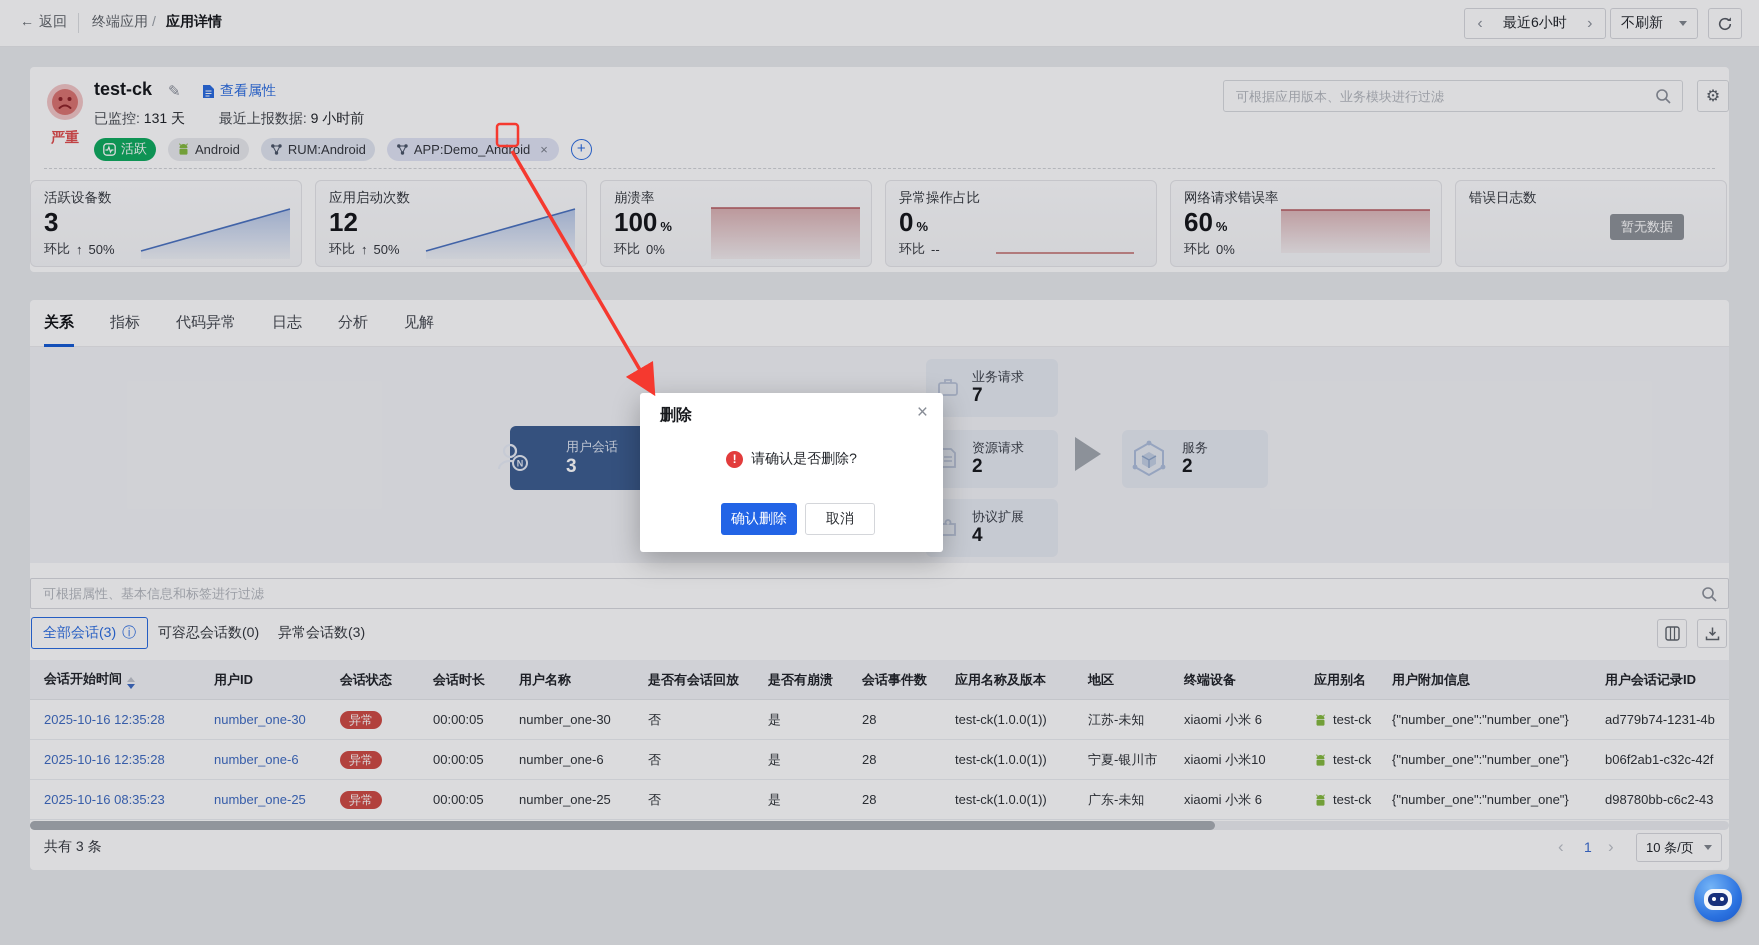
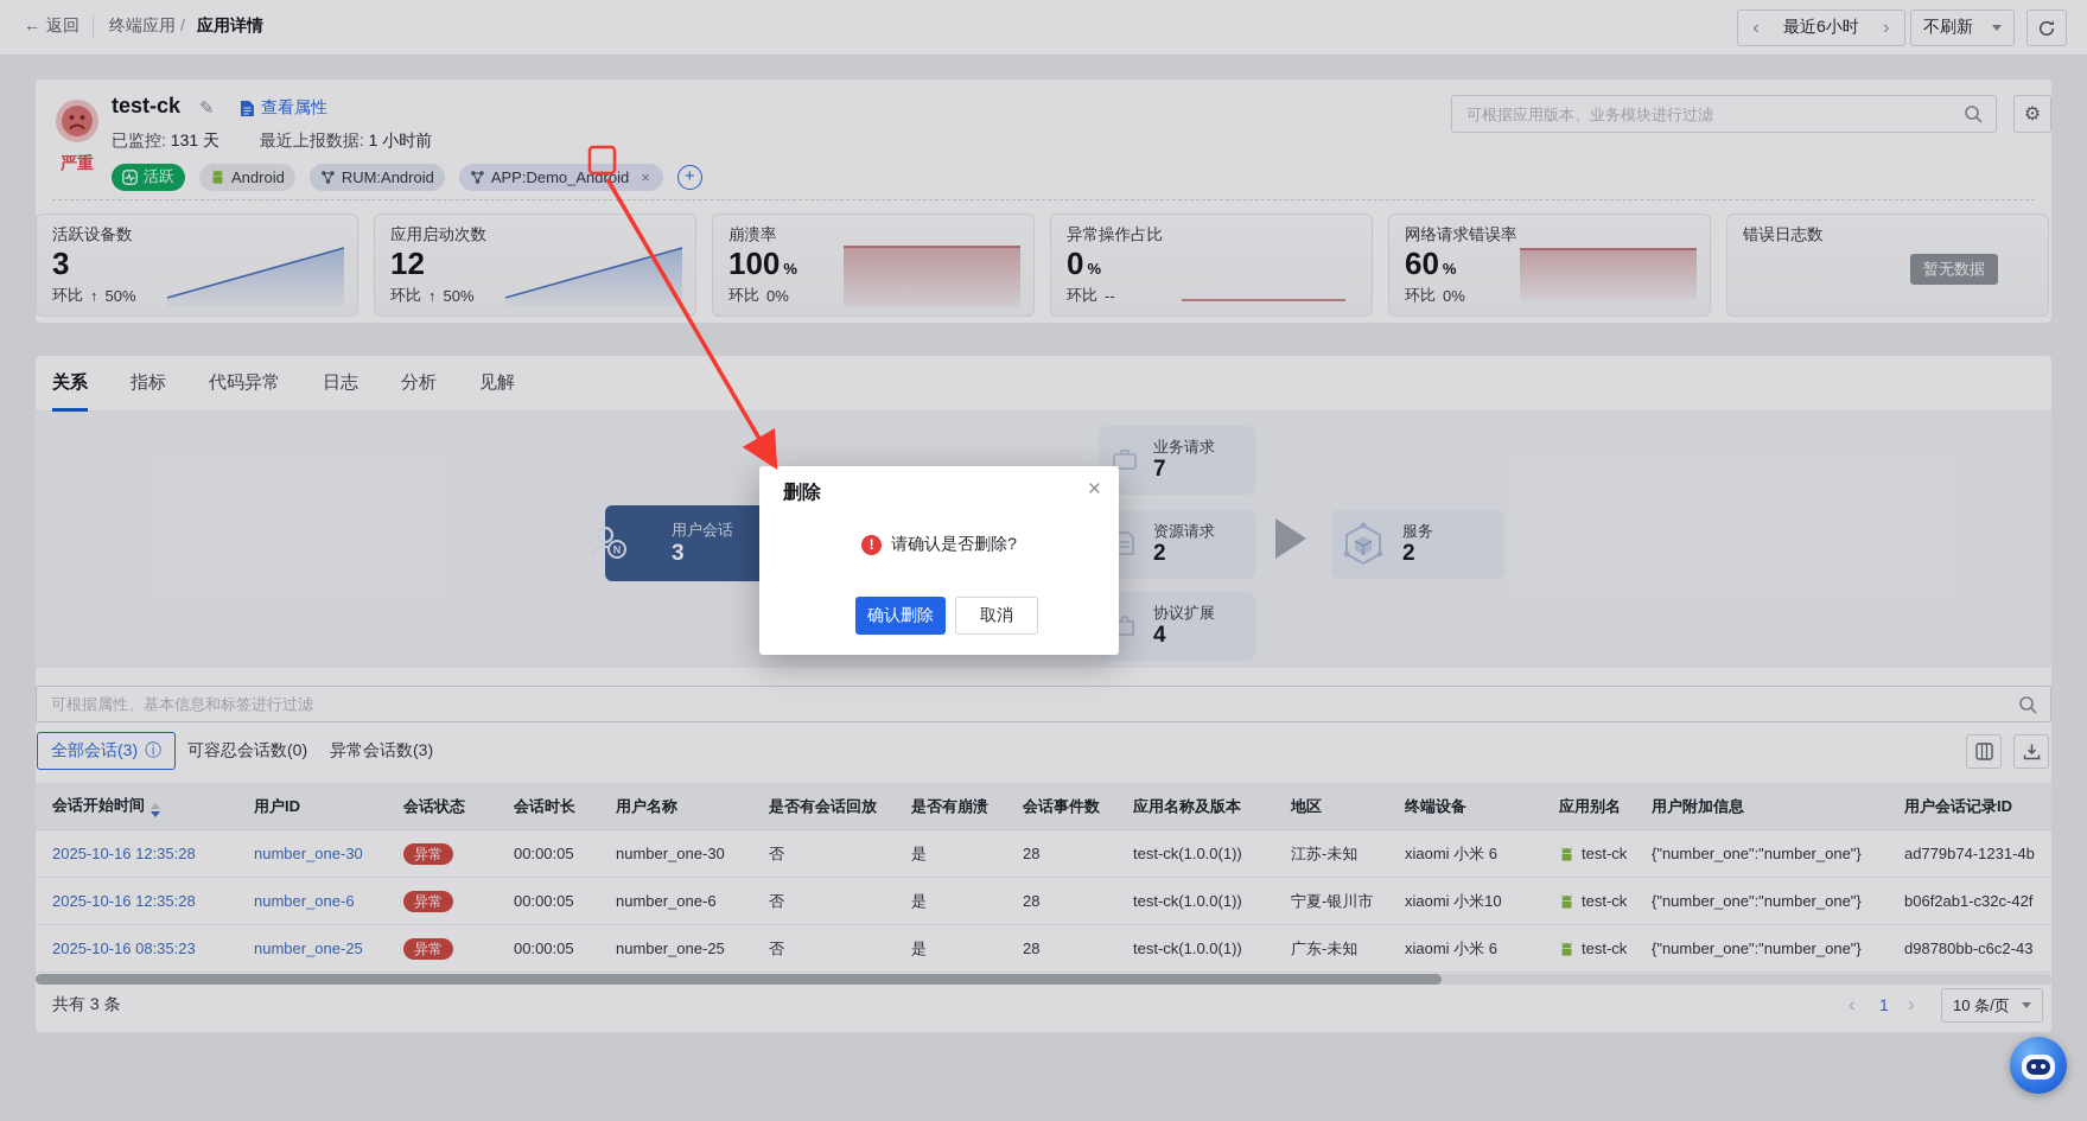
  ← 返回
  终端应用
  /
  应用详情
  ‹
  最近6小时
  ›
  不刷新
  严重
  test-ck
  ✎
  查看属性
- 已监控: 131 天 最近上报数据: 9 小时前
+ 已监控: 131 天 最近上报数据: 1 小时前
  活跃
  Android
  RUM:Android
  APP:Demo_Android
  ×
  +
  可根据应用版本、业务模块进行过滤
  ⚙
  活跃设备数
  3
  环比
  ↑
  50%
  应用启动次数
  12
  环比
  ↑
  50%
  崩溃率
  100 %
  环比
  0%
  异常操作占比
  0 %
  环比
  --
  网络请求错误率
  60 %
  环比
  0%
  错误日志数
  暂无数据
  关系
  指标
  代码异常
  日志
  分析
  见解
  N
  用户会话
  3
  业务请求
  7
  资源请求
  2
  协议扩展
  4
  服务
  2
  可根据属性、基本信息和标签进行过滤
  全部会话(3)
  ⓘ
  可容忍会话数(0)
  异常会话数(3)
  会话开始时间
  用户ID
  会话状态
  会话时长
  用户名称
  是否有会话回放
  是否有崩溃
  会话事件数
  应用名称及版本
  地区
  终端设备
  应用别名
  用户附加信息
  用户会话记录ID
  2025-10-16 12:35:28
  number_one-30
  异常
  00:00:05
  number_one-30
  否
  是
  28
  test-ck(1.0.0(1))
  江苏-未知
  xiaomi 小米 6
  test-ck
  {"number_one":"number_one"}
  ad779b74-1231-4b
  2025-10-16 12:35:28
  number_one-6
  异常
  00:00:05
  number_one-6
  否
  是
  28
  test-ck(1.0.0(1))
  宁夏-银川市
  xiaomi 小米10
  test-ck
  {"number_one":"number_one"}
  b06f2ab1-c32c-42f
  2025-10-16 08:35:23
  number_one-25
  异常
  00:00:05
  number_one-25
  否
  是
  28
  test-ck(1.0.0(1))
  广东-未知
  xiaomi 小米 6
  test-ck
  {"number_one":"number_one"}
  d98780bb-c6c2-43
  共有 3 条
  ‹
  1
  ›
  10 条/页
  删除
  ×
  !
  请确认是否删除?
  确认删除
  取消
